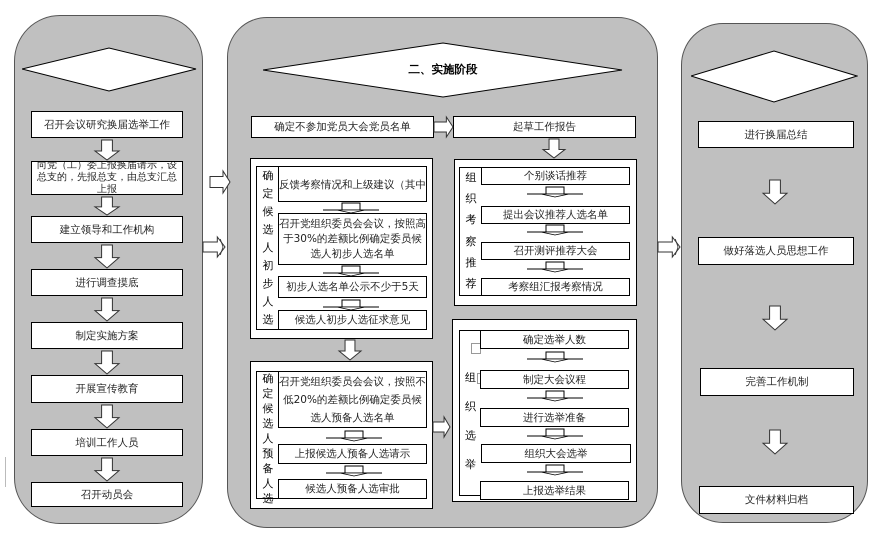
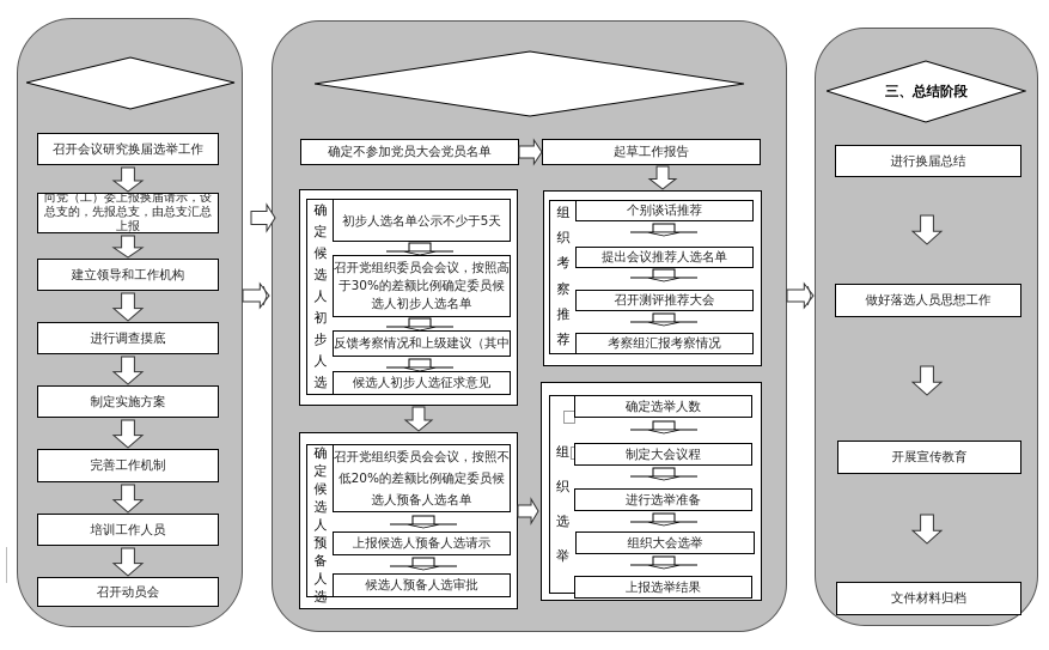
  召开会议研究换届选举工作
  向党（工）委上报换届请示，设总支的，先报总支，由总支汇总上报
  建立领导和工作机构
  进行调查摸底
  制定实施方案
- 开展宣传教育
+ 完善工作机制
  培训工作人员
  召开动员会
- 二、实施阶段
  确定不参加党员大会党员名单
  起草工作报告
  确
  定
  候
  选
  人
  初
  步
  人
  选
- 反馈考察情况和上级建议（其中
+ 初步人选名单公示不少于5天
  召开党组织委员会会议，按照高于30%的差额比例确定委员候选人初步人选名单
- 初步人选名单公示不少于5天
+ 反馈考察情况和上级建议（其中
  候选人初步人选征求意见
  组
  织
  考
  察
  推
  荐
  个别谈话推荐
  提出会议推荐人选名单
  召开测评推荐大会
  考察组汇报考察情况
  确
  定
  候
  选
  人
  预
  备
  人
  选
  召开党组织委员会会议，按照不低20%的差额比例确定委员候选人预备人选名单
  上报候选人预备人选请示
  候选人预备人选审批
  组
  织
  选
  举
  确定选举人数
  制定大会议程
  进行选举准备
  组织大会选举
  上报选举结果
+ 三、总结阶段
  进行换届总结
  做好落选人员思想工作
- 完善工作机制
+ 开展宣传教育
  文件材料归档
